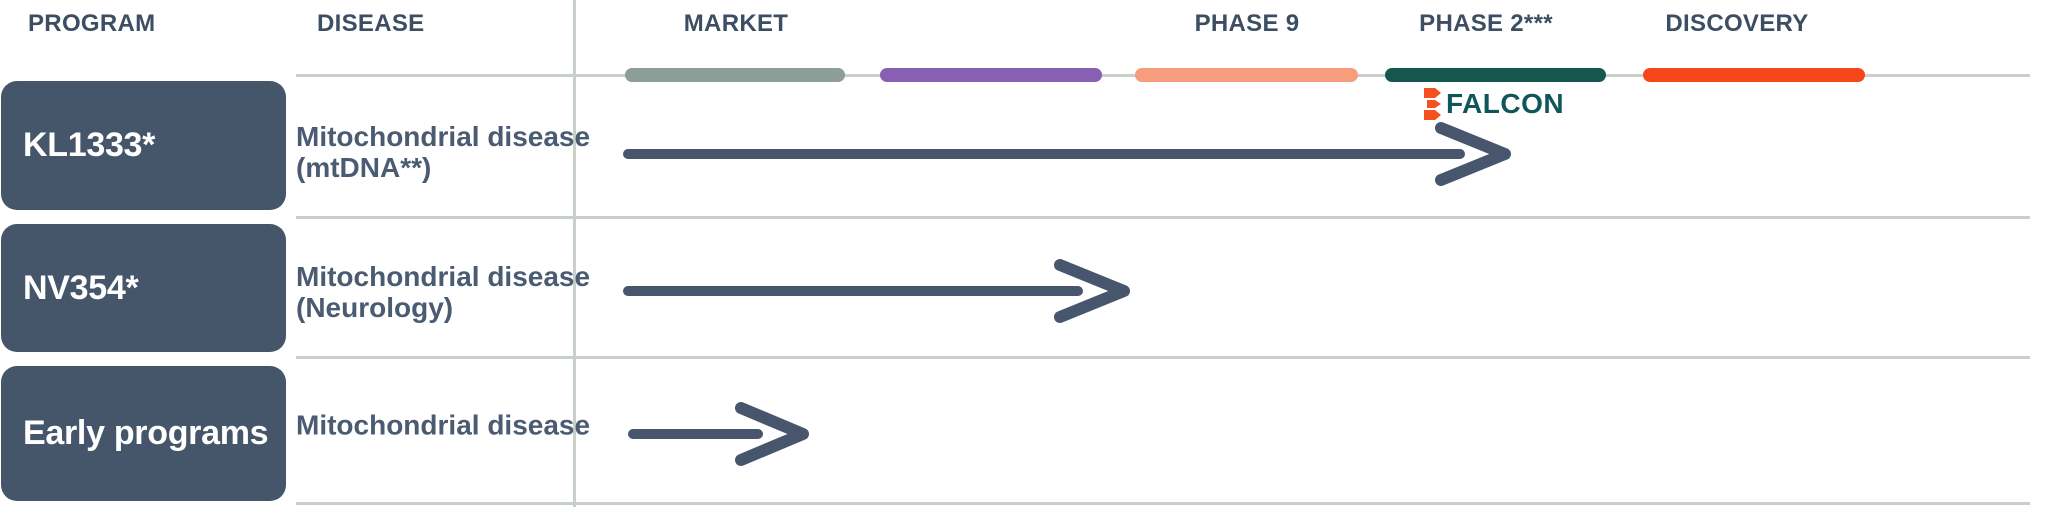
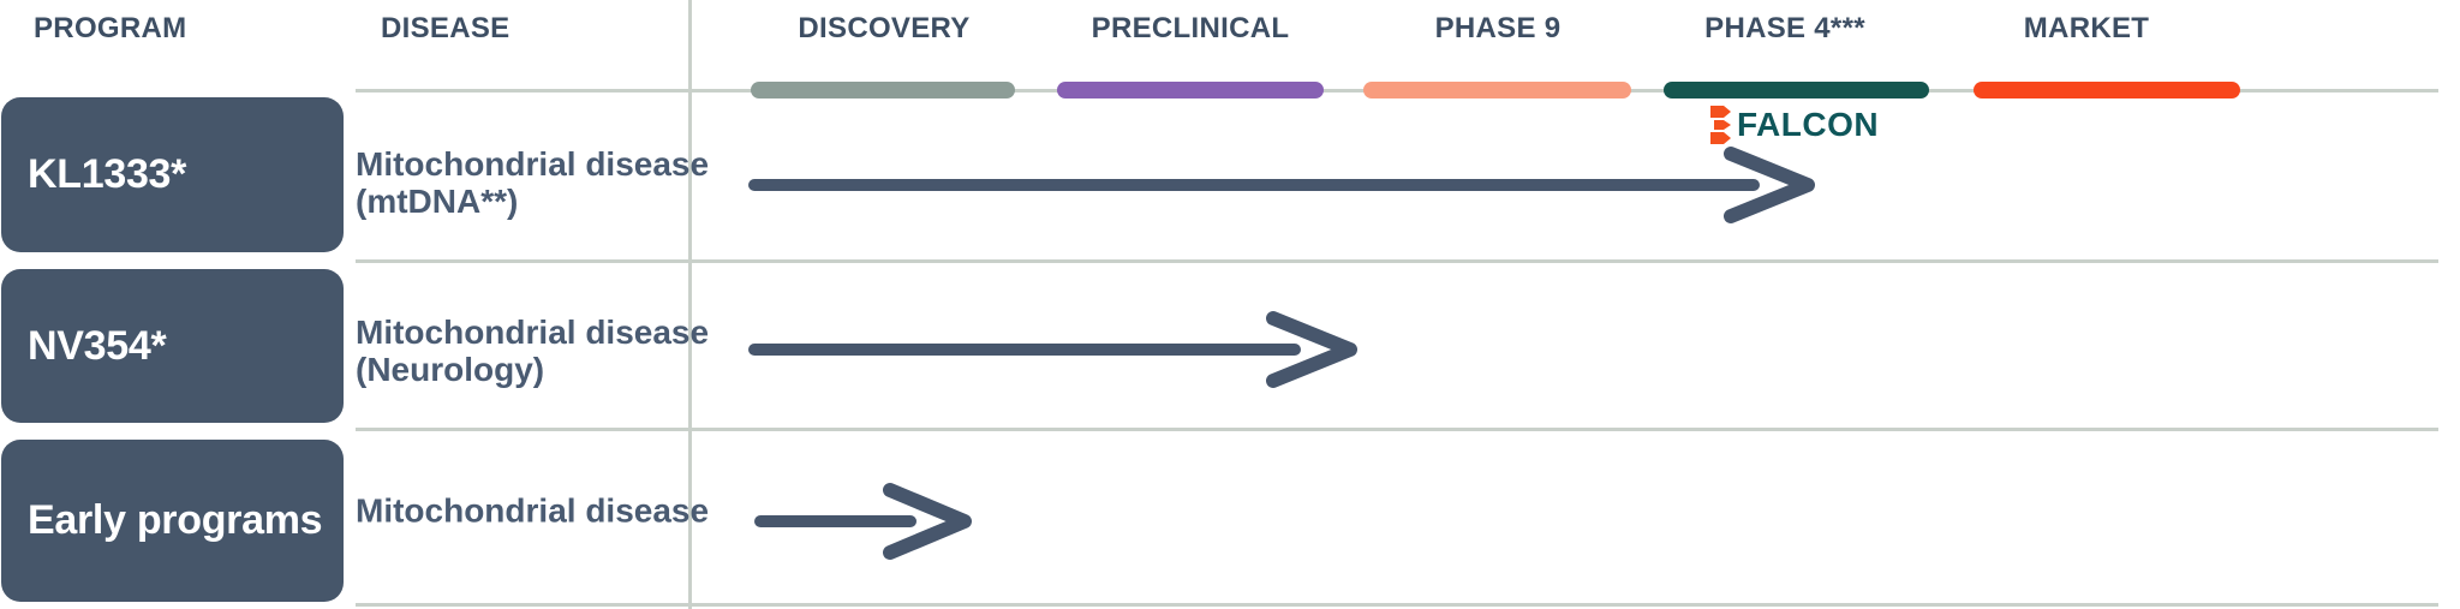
  PROGRAM
  DISEASE
- MARKET
+ DISCOVERY
+ PRECLINICAL
  PHASE 9
- PHASE 2***
+ PHASE 4***
- DISCOVERY
+ MARKET
  FALCON
  KL1333*
  NV354*
  Early programs
  Mitochondrial disease
  (mtDNA**)
  Mitochondrial disease
  (Neurology)
  Mitochondrial disease
